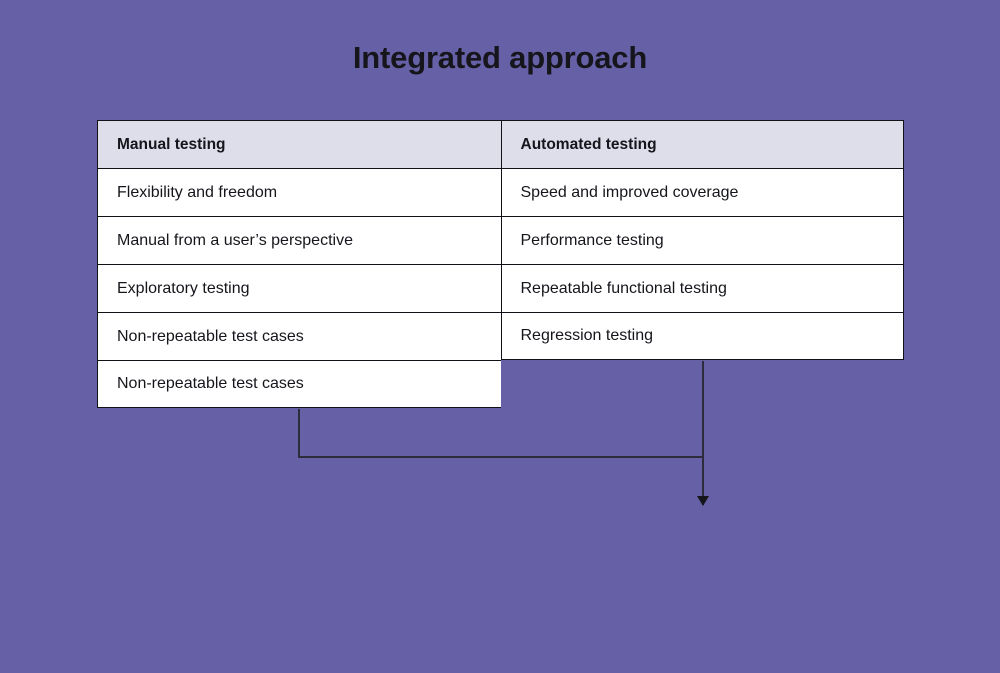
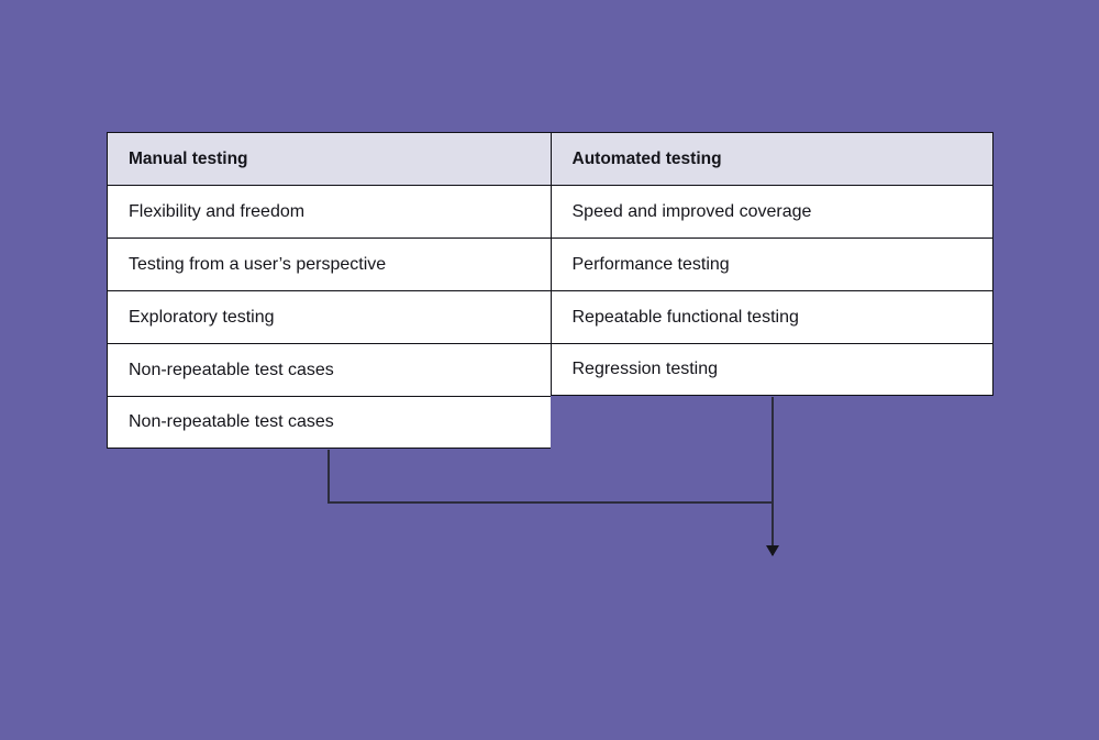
- Integrated approach
  Manual testing
  Automated testing
  Flexibility and freedom
  Speed and improved coverage
- Manual from a user’s perspective
+ Testing from a user’s perspective
  Performance testing
  Exploratory testing
  Repeatable functional testing
  Non-repeatable test cases
  Regression testing
  Non-repeatable test cases
